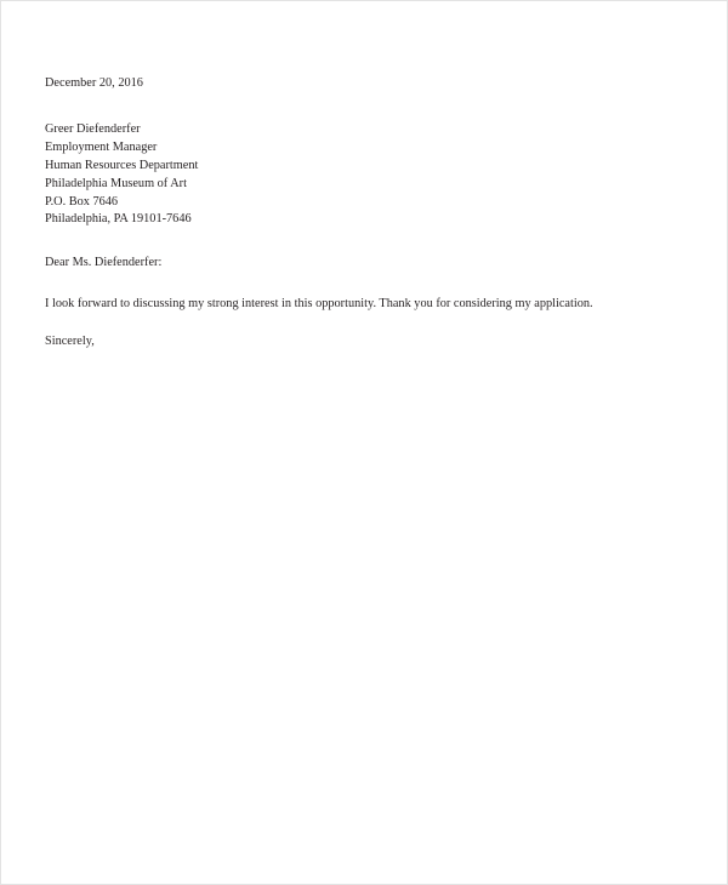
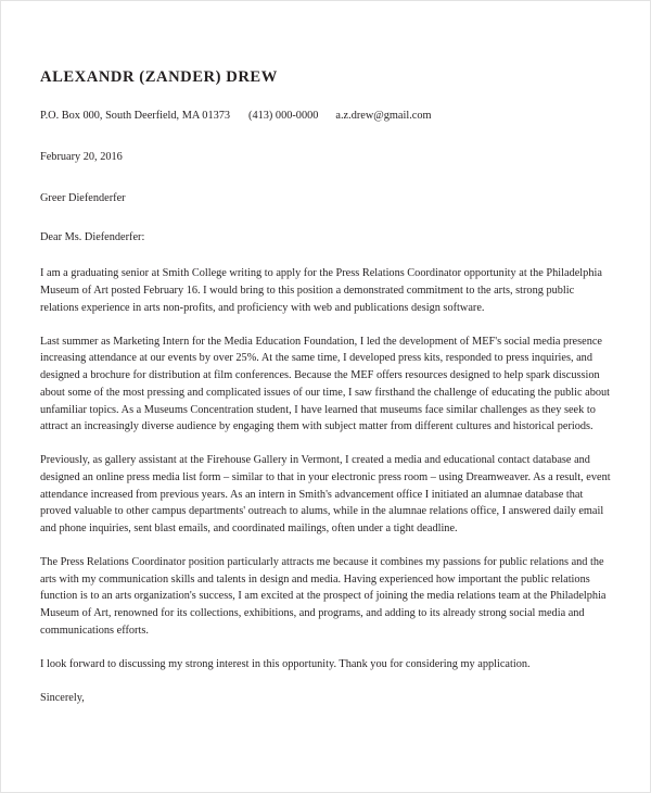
+ ALEXANDR (ZANDER) DREW
+ P.O. Box 000, South Deerfield, MA 01373 (413) 000-0000 a.z.drew@gmail.com
- December 20, 2016
+ February 20, 2016
  Greer Diefenderfer
- Employment Manager
- Human Resources Department
- Philadelphia Museum of Art
- P.O. Box 7646
- Philadelphia, PA 19101-7646
  Dear Ms. Diefenderfer:
+ I am a graduating senior at Smith College writing to apply for the Press Relations Coordinator opportunity at the Philadelphia Museum of Art posted February 16. I would bring to this position a demonstrated commitment to the arts, strong public relations experience in arts non-profits, and proficiency with web and publications design software.
+ Last summer as Marketing Intern for the Media Education Foundation, I led the development of MEF's social media presence increasing attendance at our events by over 25%. At the same time, I developed press kits, responded to press inquiries, and designed a brochure for distribution at film conferences. Because the MEF offers resources designed to help spark discussion about some of the most pressing and complicated issues of our time, I saw firsthand the challenge of educating the public about unfamiliar topics. As a Museums Concentration student, I have learned that museums face similar challenges as they seek to attract an increasingly diverse audience by engaging them with subject matter from different cultures and historical periods.
+ Previously, as gallery assistant at the Firehouse Gallery in Vermont, I created a media and educational contact database and designed an online press media list form – similar to that in your electronic press room – using Dreamweaver. As a result, event attendance increased from previous years. As an intern in Smith's advancement office I initiated an alumnae database that proved valuable to other campus departments' outreach to alums, while in the alumnae relations office, I answered daily email and phone inquiries, sent blast emails, and coordinated mailings, often under a tight deadline.
+ The Press Relations Coordinator position particularly attracts me because it combines my passions for public relations and the arts with my communication skills and talents in design and media. Having experienced how important the public relations function is to an arts organization's success, I am excited at the prospect of joining the media relations team at the Philadelphia Museum of Art, renowned for its collections, exhibitions, and programs, and adding to its already strong social media and communications efforts.
  I look forward to discussing my strong interest in this opportunity. Thank you for considering my application.
  Sincerely,
